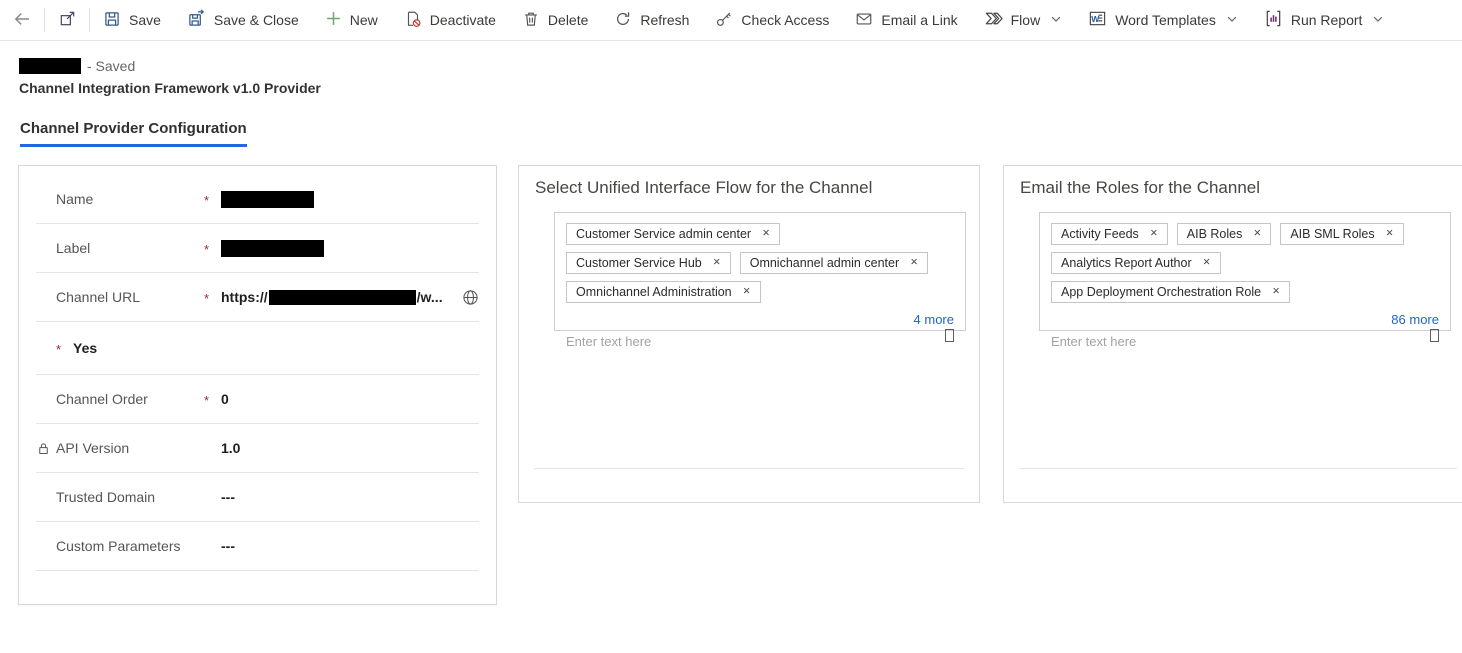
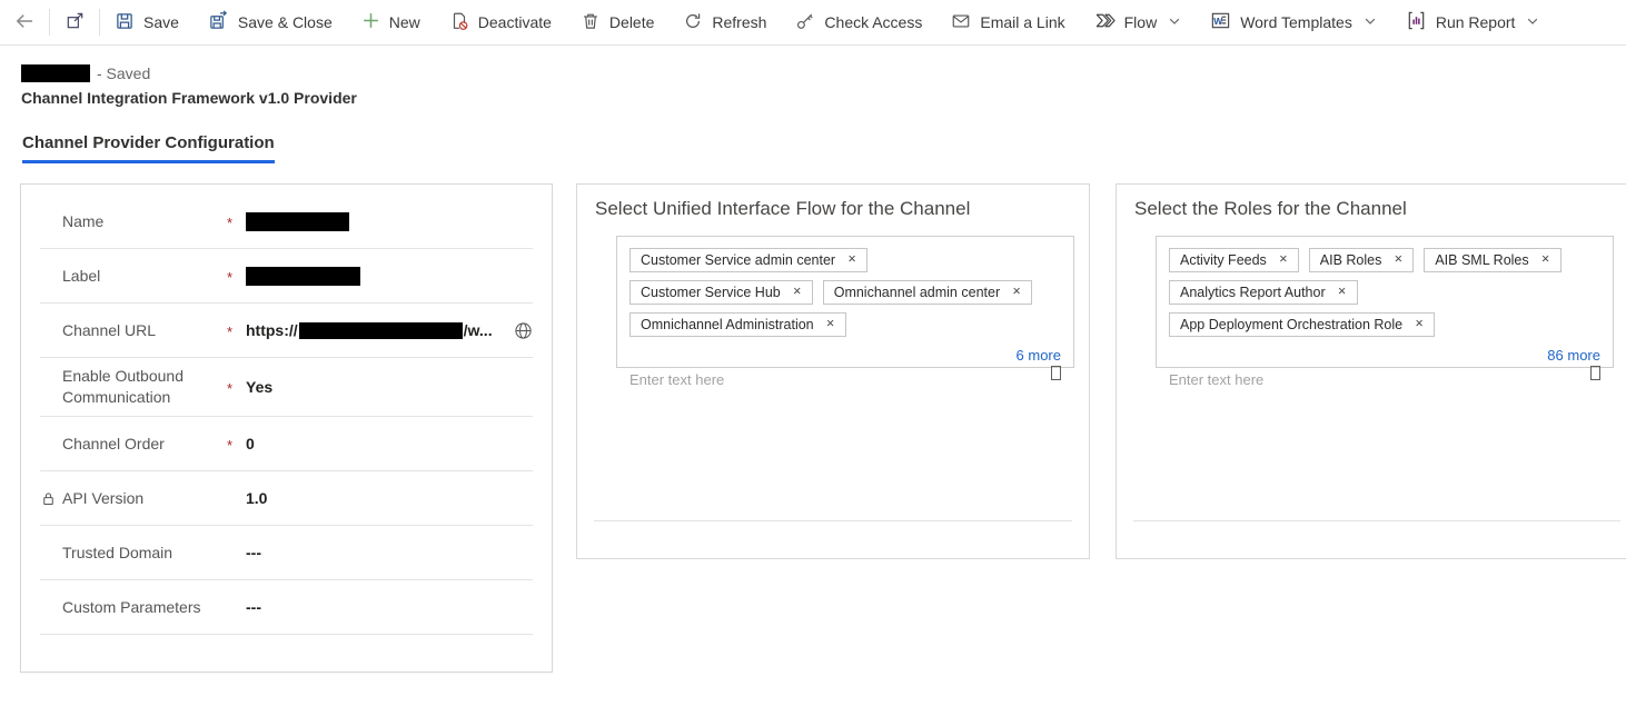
  Save
  Save & Close
  New
  Deactivate
  Delete
  Refresh
  Check Access
  Email a Link
  Flow
  W
  Word Templates
  Run Report
  - Saved
  Channel Integration Framework v1.0 Provider
  Channel Provider Configuration
  Name
  *
  Label
  *
  Channel URL
  *
  https://
  /w...
+ Enable Outbound Communication
  *
  Yes
  Channel Order
  *
  0
  API Version
  1.0
  Trusted Domain
  ---
  Custom Parameters
  ---
  Select Unified Interface Flow for the Channel
  Customer Service admin center
  ✕
  Customer Service Hub
  ✕
  Omnichannel admin center
  ✕
  Omnichannel Administration
  ✕
- 4 more
+ 6 more
  Enter text here
- Email the Roles for the Channel
+ Select the Roles for the Channel
  Activity Feeds
  ✕
  AIB Roles
  ✕
  AIB SML Roles
  ✕
  Analytics Report Author
  ✕
  App Deployment Orchestration Role
  ✕
  86 more
  Enter text here
